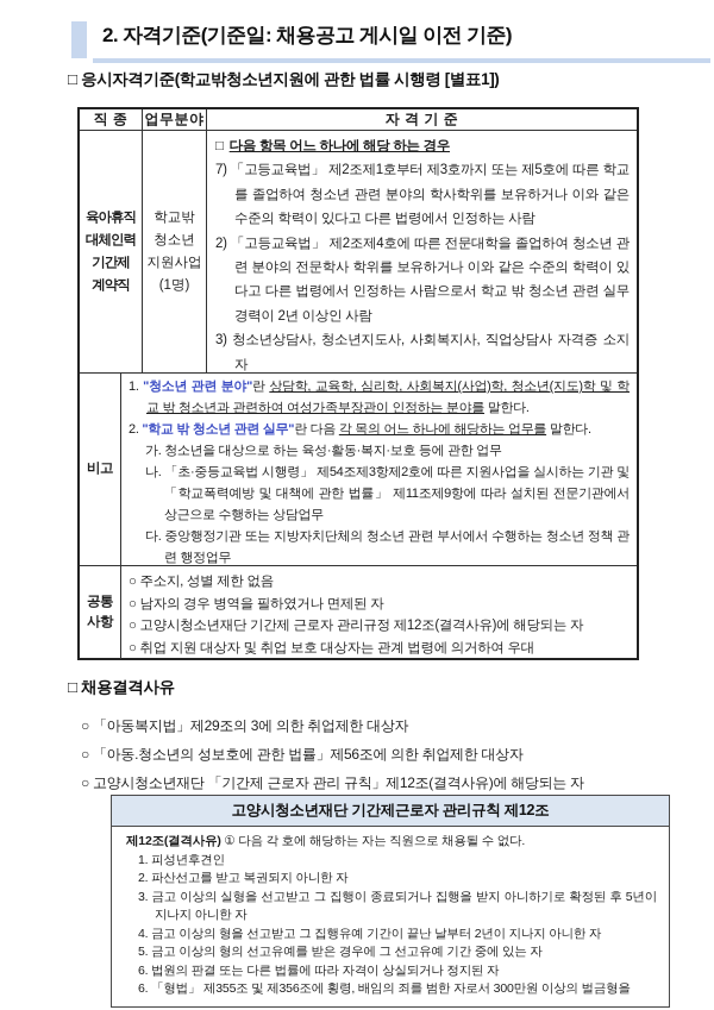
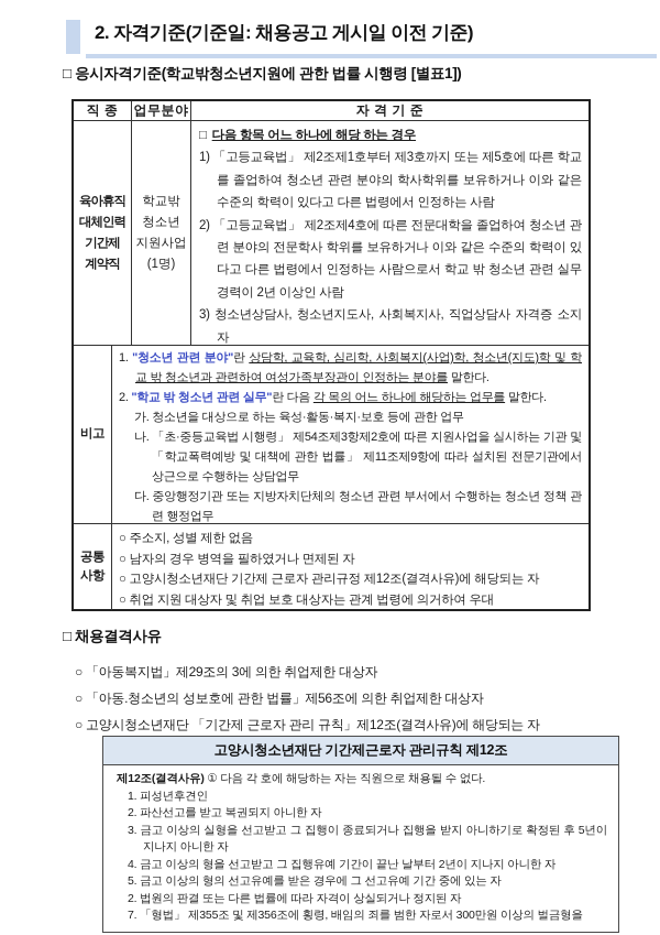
  2. 자격기준(기준일: 채용공고 게시일 이전 기준)
  □ 응시자격기준(학교밖청소년지원에 관한 법률 시행령 [별표1])
  직 종
  업무분야
  자 격 기 준
  육아휴직
  대체인력
  기간제
  계약직
  학교밖
  청소년
  지원사업
  (1명)
  □ 다음 항목 어느 하나에 해당 하는 경우
- 7) 「고등교육법」 제2조제1호부터 제3호까지 또는 제5호에 따른 학교를 졸업하여 청소년 관련 분야의 학사학위를 보유하거나 이와 같은 수준의 학력이 있다고 다른 법령에서 인정하는 사람
+ 1) 「고등교육법」 제2조제1호부터 제3호까지 또는 제5호에 따른 학교를 졸업하여 청소년 관련 분야의 학사학위를 보유하거나 이와 같은 수준의 학력이 있다고 다른 법령에서 인정하는 사람
  2) 「고등교육법」 제2조제4호에 따른 전문대학을 졸업하여 청소년 관련 분야의 전문학사 학위를 보유하거나 이와 같은 수준의 학력이 있다고 다른 법령에서 인정하는 사람으로서 학교 밖 청소년 관련 실무경력이 2년 이상인 사람
  3) 청소년상담사, 청소년지도사, 사회복지사, 직업상담사 자격증 소지자
  비고
  1. "청소년 관련 분야"란 상담학, 교육학, 심리학, 사회복지(사업)학, 청소년(지도)학 및 학교 밖 청소년과 관련하여 여성가족부장관이 인정하는 분야를 말한다.
  2. "학교 밖 청소년 관련 실무"란 다음 각 목의 어느 하나에 해당하는 업무를 말한다.
  가. 청소년을 대상으로 하는 육성·활동·복지·보호 등에 관한 업무
  나. 「초·중등교육법 시행령」 제54조제3항제2호에 따른 지원사업을 실시하는 기관 및 「학교폭력예방 및 대책에 관한 법률」 제11조제9항에 따라 설치된 전문기관에서 상근으로 수행하는 상담업무
  다. 중앙행정기관 또는 지방자치단체의 청소년 관련 부서에서 수행하는 청소년 정책 관련 행정업무
  공통
  사항
  ○ 주소지, 성별 제한 없음
  ○ 남자의 경우 병역을 필하였거나 면제된 자
  ○ 고양시청소년재단 기간제 근로자 관리규정 제12조(결격사유)에 해당되는 자
  ○ 취업 지원 대상자 및 취업 보호 대상자는 관계 법령에 의거하여 우대
  □ 채용결격사유
  ○ 「아동복지법」제29조의 3에 의한 취업제한 대상자
  ○ 「아동.청소년의 성보호에 관한 법률」제56조에 의한 취업제한 대상자
  ○ 고양시청소년재단 「기간제 근로자 관리 규칙」제12조(결격사유)에 해당되는 자
  고양시청소년재단 기간제근로자 관리규칙 제12조
  제12조(결격사유) ① 다음 각 호에 해당하는 자는 직원으로 채용될 수 없다.
  1. 피성년후견인
  2. 파산선고를 받고 복권되지 아니한 자
  3. 금고 이상의 실형을 선고받고 그 집행이 종료되거나 집행을 받지 아니하기로 확정된 후 5년이 지나지 아니한 자
  4. 금고 이상의 형을 선고받고 그 집행유예 기간이 끝난 날부터 2년이 지나지 아니한 자
  5. 금고 이상의 형의 선고유예를 받은 경우에 그 선고유예 기간 중에 있는 자
- 6. 법원의 판결 또는 다른 법률에 따라 자격이 상실되거나 정지된 자
+ 2. 법원의 판결 또는 다른 법률에 따라 자격이 상실되거나 정지된 자
- 6. 「형법」 제355조 및 제356조에 횡령, 배임의 죄를 범한 자로서 300만원 이상의 벌금형을
+ 7. 「형법」 제355조 및 제356조에 횡령, 배임의 죄를 범한 자로서 300만원 이상의 벌금형을
